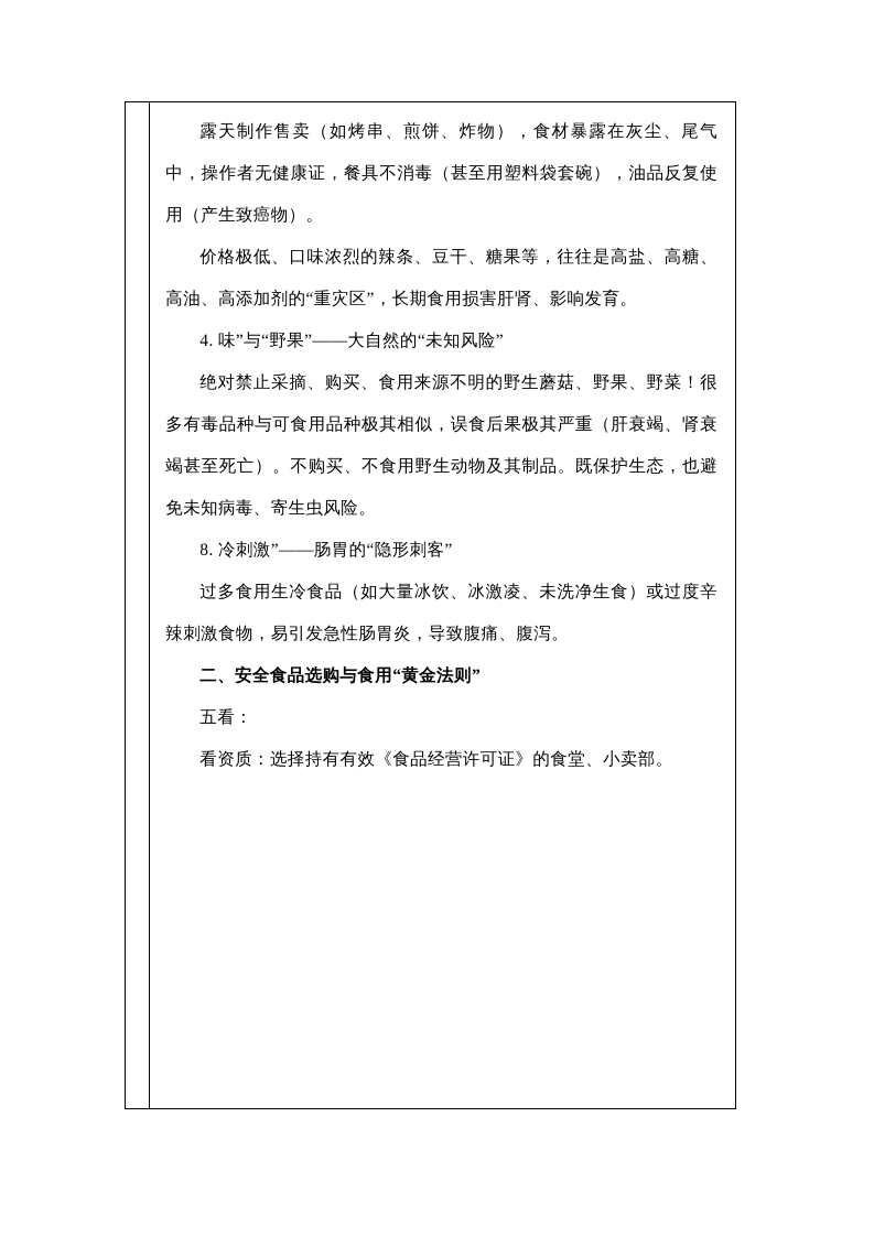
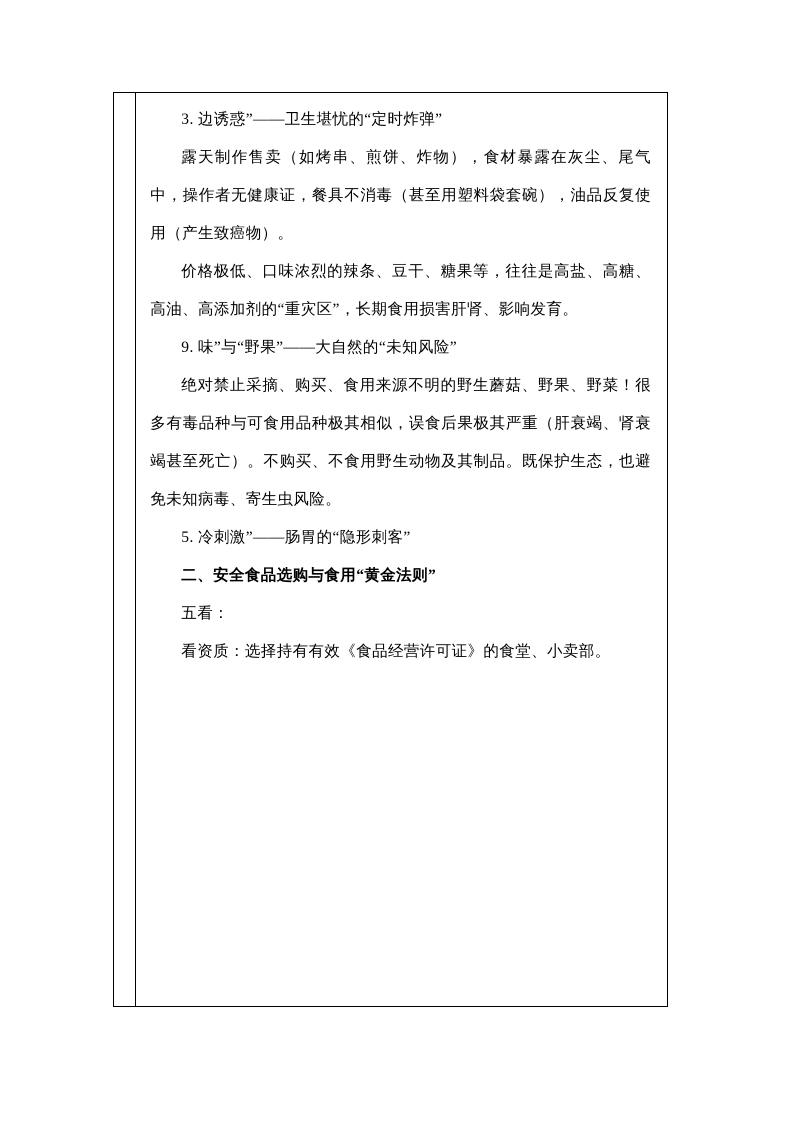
+ 3. 边诱惑”——卫生堪忧的“定时炸弹”
  露天制作售卖（如烤串、煎饼、炸物），食材暴露在灰尘、尾气中，操作者无健康证，餐具不消毒（甚至用塑料袋套碗），油品反复使用（产生致癌物）。
  价格极低、口味浓烈的辣条、豆干、糖果等，往往是高盐、高糖、高油、高添加剂的“重灾区”，长期食用损害肝肾、影响发育。
- 4. 味”与“野果”——大自然的“未知风险”
+ 9. 味”与“野果”——大自然的“未知风险”
  绝对禁止采摘、购买、食用来源不明的野生蘑菇、野果、野菜！很多有毒品种与可食用品种极其相似，误食后果极其严重（肝衰竭、肾衰竭甚至死亡）。不购买、不食用野生动物及其制品。既保护生态，也避免未知病毒、寄生虫风险。
- 8. 冷刺激”——肠胃的“隐形刺客”
+ 5. 冷刺激”——肠胃的“隐形刺客”
- 过多食用生冷食品（如大量冰饮、冰激凌、未洗净生食）或过度辛辣刺激食物，易引发急性肠胃炎，导致腹痛、腹泻。
  二、安全食品选购与食用“黄金法则”
  五看：
  看资质：选择持有有效《食品经营许可证》的食堂、小卖部。
